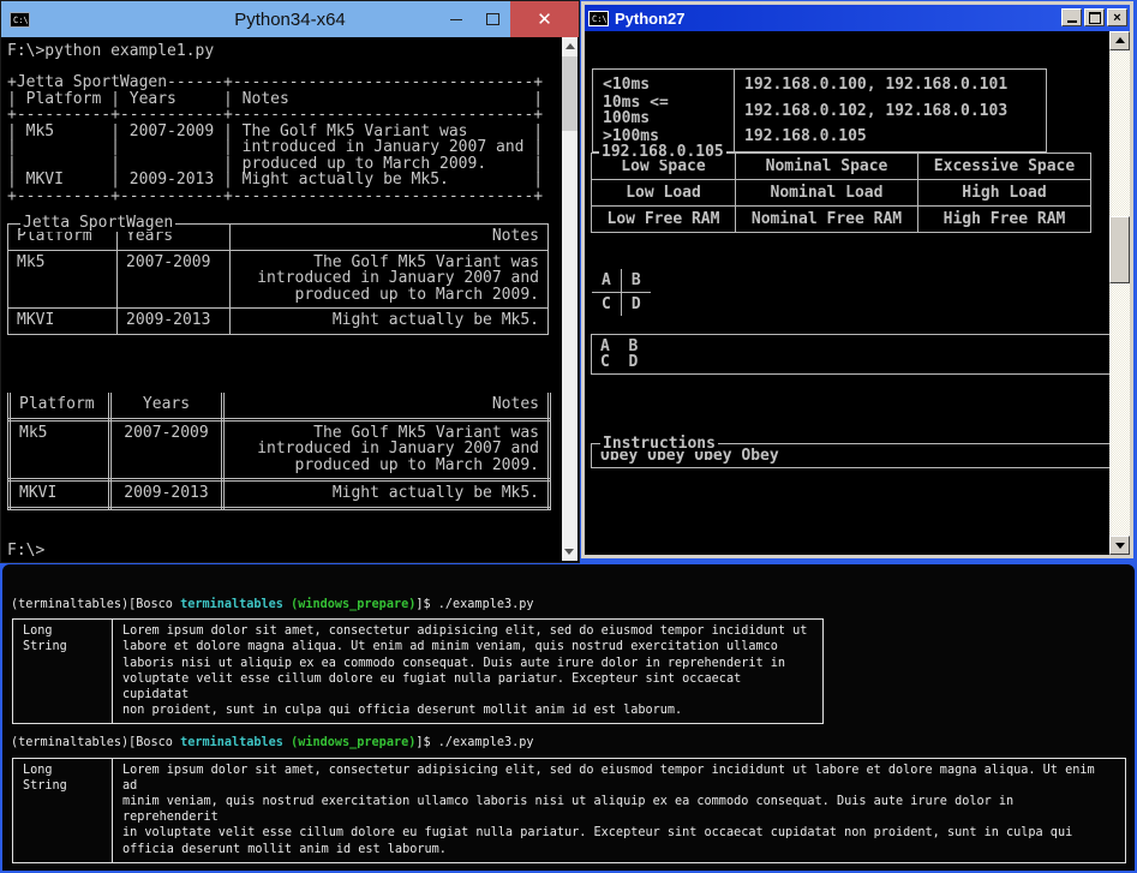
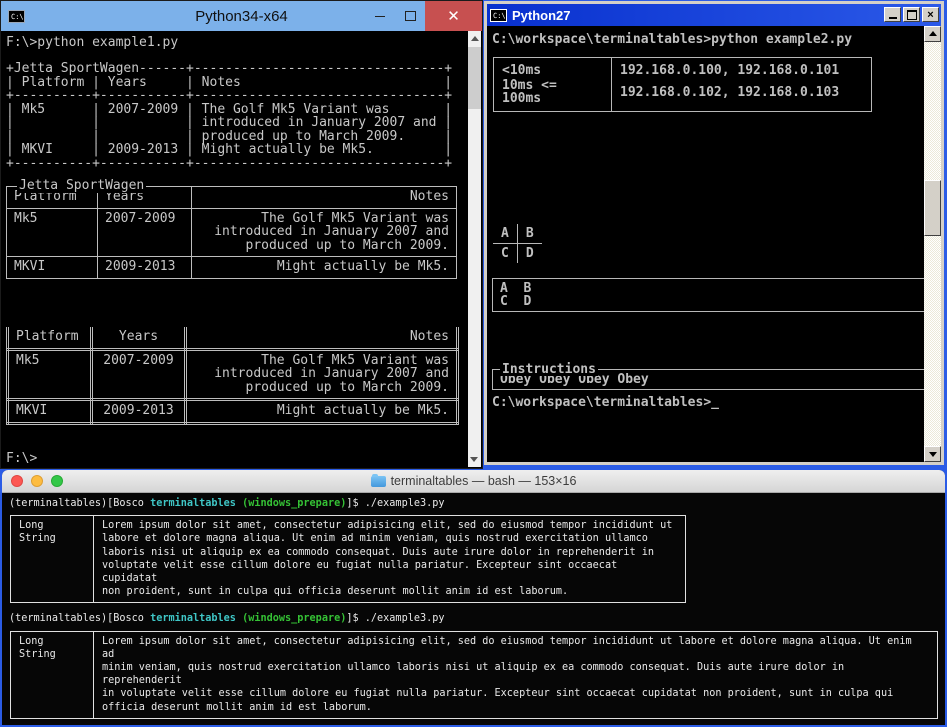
  C:\
  Python34-x64
  ✕
  F:\>python example1.py
  +Jetta SportWagen------+--------------------------------+
  | Platform | Years | Notes |
  +----------+-----------+--------------------------------+
  | Mk5 | 2007-2009 | The Golf Mk5 Variant was |
  | | | introduced in January 2007 and |
  | | | produced up to March 2009. |
  | MKVI | 2009-2013 | Might actually be Mk5. |
  +----------+-----------+--------------------------------+
  Jetta SportWagen
  Platform	Years	Notes
  Mk5	2007-2009	The Golf Mk5 Variant was introduced in January 2007 and produced up to March 2009.
  MKVI	2009-2013	Might actually be Mk5.
  Platform	Years	Notes
  Mk5	2007-2009	The Golf Mk5 Variant was introduced in January 2007 and produced up to March 2009.
  MKVI	2009-2013	Might actually be Mk5.
  F:\>
  C:\
  Python27
  ×
+ C:\workspace\terminaltables>python example2.py
  <10ms	192.168.0.100, 192.168.0.101
  10ms <= 100ms	192.168.0.102, 192.168.0.103
- >100ms	192.168.0.105
- 192.168.0.105
- Low Space	Nominal Space	Excessive Space
- Low Load	Nominal Load	High Load
- Low Free RAM	Nominal Free RAM	High Free RAM
  A	B
  C	D
  A B
  C D
  Instructions
  Obey Obey Obey Obey
+ C:\workspace\terminaltables>_
+ terminaltables — bash — 153×16
  (terminaltables)[Bosco terminaltables (windows_prepare)]$ ./example3.py
  Long String	Lorem ipsum dolor sit amet, consectetur adipisicing elit, sed do eiusmod tempor incididunt ut labore et dolore magna aliqua. Ut enim ad minim veniam, quis nostrud exercitation ullamco laboris nisi ut aliquip ex ea commodo consequat. Duis aute irure dolor in reprehenderit in voluptate velit esse cillum dolore eu fugiat nulla pariatur. Excepteur sint occaecat cupidatat non proident, sunt in culpa qui officia deserunt mollit anim id est laborum.
  (terminaltables)[Bosco terminaltables (windows_prepare)]$ ./example3.py
  Long String	Lorem ipsum dolor sit amet, consectetur adipisicing elit, sed do eiusmod tempor incididunt ut labore et dolore magna aliqua. Ut enim ad minim veniam, quis nostrud exercitation ullamco laboris nisi ut aliquip ex ea commodo consequat. Duis aute irure dolor in reprehenderit in voluptate velit esse cillum dolore eu fugiat nulla pariatur. Excepteur sint occaecat cupidatat non proident, sunt in culpa qui officia deserunt mollit anim id est laborum.
